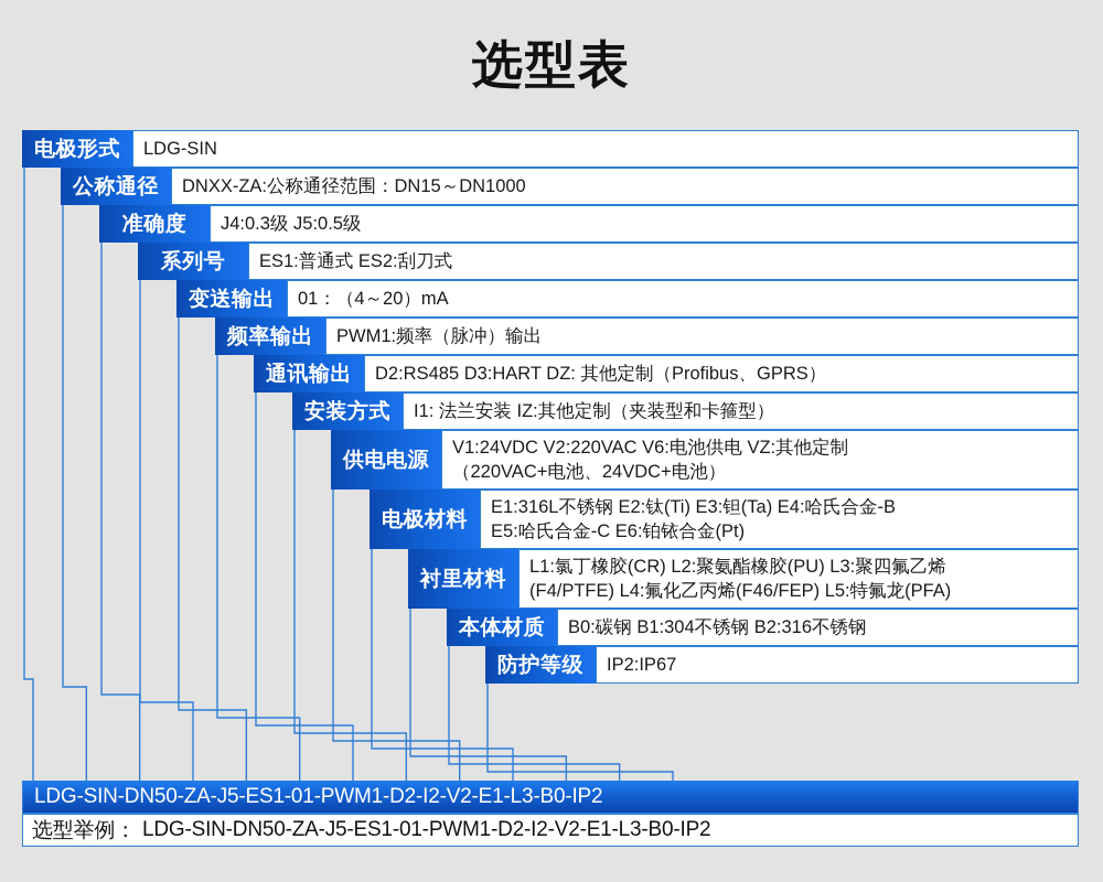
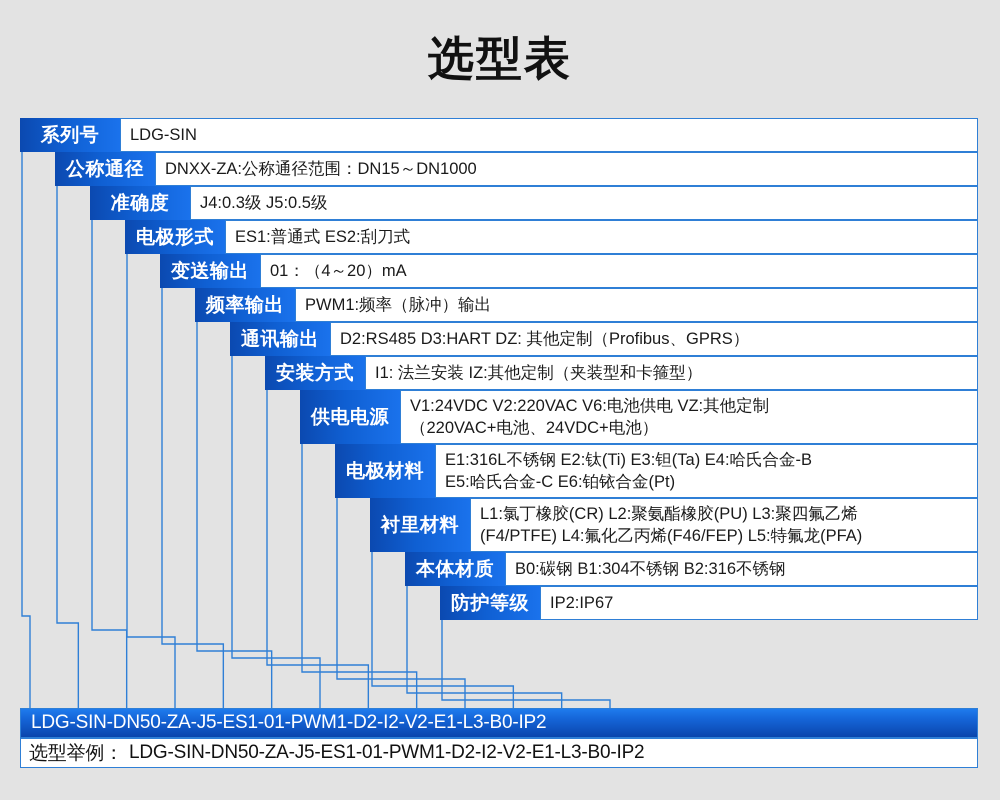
  选型表
  LDG-SIN
- 电极形式
+ 系列号
  DNXX-ZA:公称通径范围：DN15～DN1000
  公称通径
  J4:0.3级 J5:0.5级
  准确度
  ES1:普通式 ES2:刮刀式
- 系列号
+ 电极形式
  01：（4～20）mA
  变送输出
  PWM1:频率（脉冲）输出
  频率输出
  D2:RS485 D3:HART DZ: 其他定制（Profibus、GPRS）
  通讯输出
  I1: 法兰安装 IZ:其他定制（夹装型和卡箍型）
  安装方式
  V1:24VDC V2:220VAC V6:电池供电 VZ:其他定制
  （220VAC+电池、24VDC+电池）
  供电电源
  E1:316L不锈钢 E2:钛(Ti) E3:钽(Ta) E4:哈氏合金-B
  E5:哈氏合金-C E6:铂铱合金(Pt)
  电极材料
  L1:氯丁橡胶(CR) L2:聚氨酯橡胶(PU) L3:聚四氟乙烯
  (F4/PTFE) L4:氟化乙丙烯(F46/FEP) L5:特氟龙(PFA)
  衬里材料
  B0:碳钢 B1:304不锈钢 B2:316不锈钢
  本体材质
  IP2:IP67
  防护等级
  LDG-SIN-DN50-ZA-J5-ES1-01-PWM1-D2-I2-V2-E1-L3-B0-IP2
  选型举例：
  LDG-SIN-DN50-ZA-J5-ES1-01-PWM1-D2-I2-V2-E1-L3-B0-IP2
